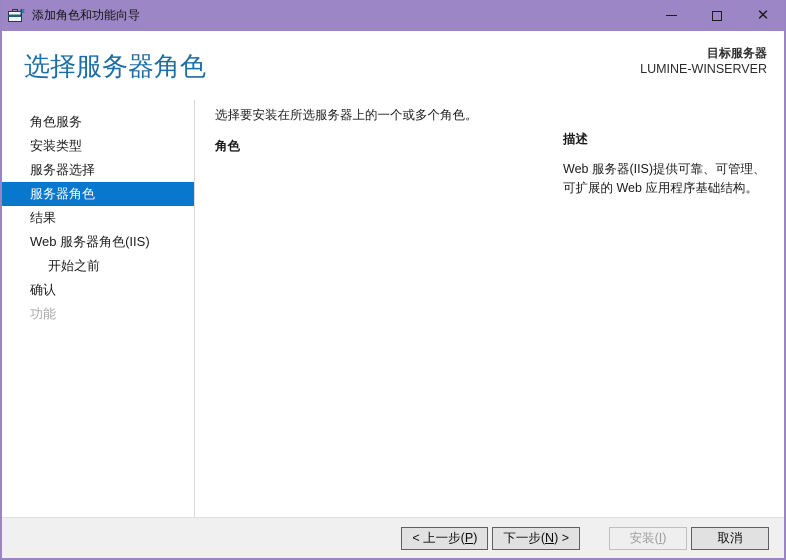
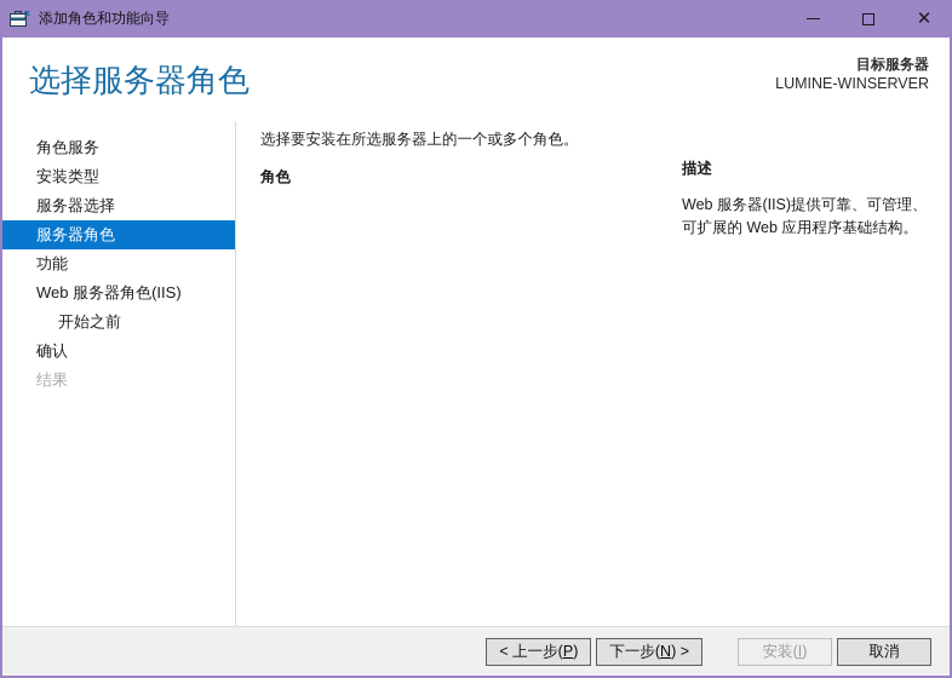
  添加角色和功能向导
  ✕
  选择服务器角色
  目标服务器
  LUMINE-WINSERVER
  角色服务
  安装类型
  服务器选择
  服务器角色
- 结果
+ 功能
  Web 服务器角色(IIS)
  开始之前
  确认
- 功能
+ 结果
  选择要安装在所选服务器上的一个或多个角色。
  角色
  描述
  Web 服务器(IIS)提供可靠、可管理、可扩展的 Web 应用程序基础结构。
  < 上一步(
  P
  )
  下一步(
  N
  ) >
  安装(
  I
  )
  取消
